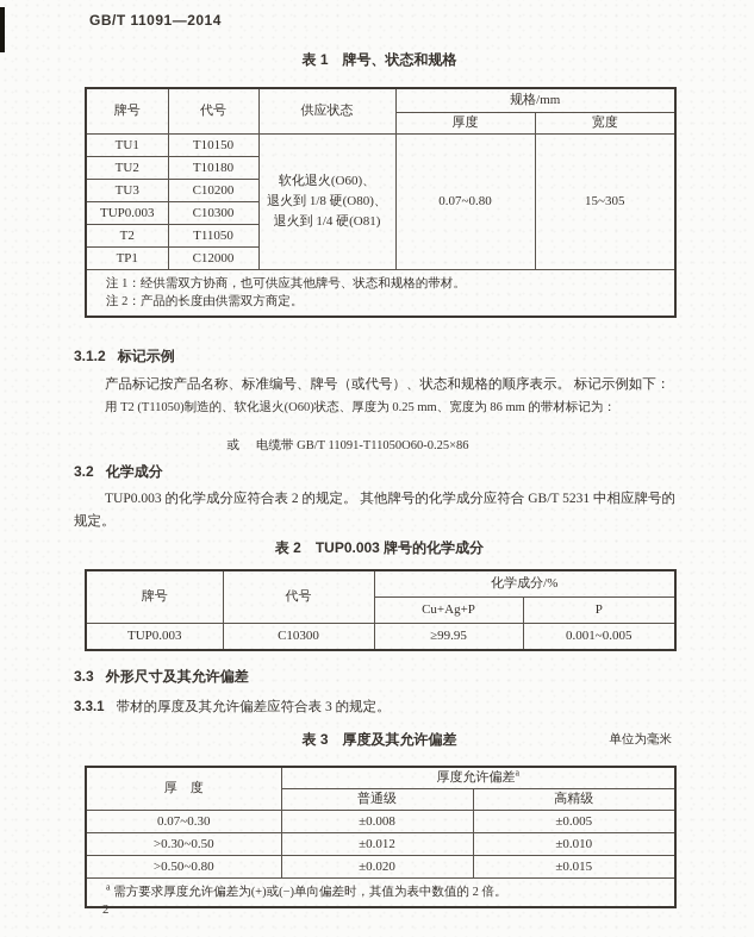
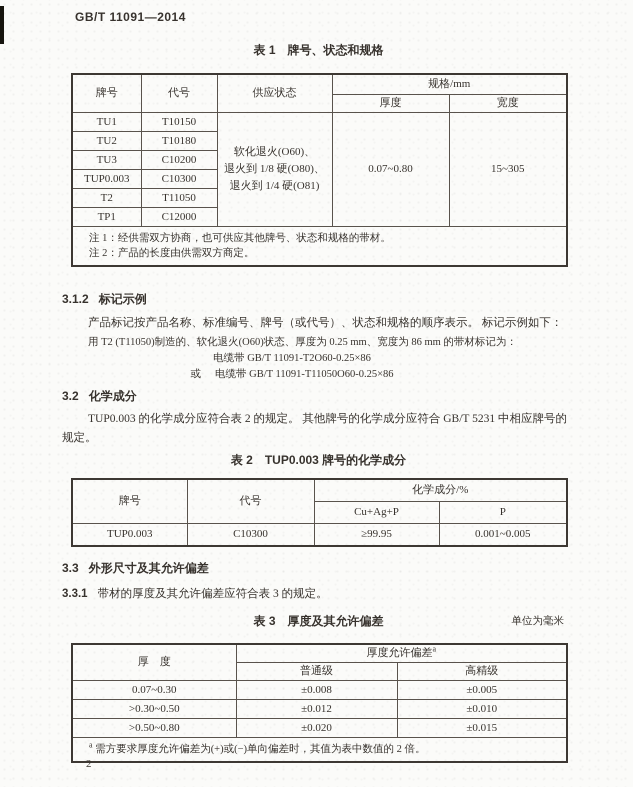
  GB/T 11091—2014
  表 1 牌号、状态和规格
  牌号	代号	供应状态	规格/mm
  厚度	宽度
  TU1	T10150	软化退火(O60)、 退火到 1/8 硬(O80)、 退火到 1/4 硬(O81)	0.07~0.80	15~305
  TU2	T10180
  TU3	C10200
  TUP0.003	C10300
  T2	T11050
  TP1	C12000
  注 1：经供需双方协商，也可供应其他牌号、状态和规格的带材。 注 2：产品的长度由供需双方商定。
  3.1.2 标记示例
  产品标记按产品名称、标准编号、牌号（或代号）、状态和规格的顺序表示。 标记示例如下：
  用 T2 (T11050)制造的、软化退火(O60)状态、厚度为 0.25 mm、宽度为 86 mm 的带材标记为：
+ 电缆带 GB/T 11091-T2O60-0.25×86
  或 电缆带 GB/T 11091-T11050O60-0.25×86
  3.2 化学成分
  TUP0.003 的化学成分应符合表 2 的规定。 其他牌号的化学成分应符合 GB/T 5231 中相应牌号的
  规定。
  表 2 TUP0.003 牌号的化学成分
  牌号	代号	化学成分/%
  Cu+Ag+P	P
  TUP0.003	C10300	≥99.95	0.001~0.005
  3.3 外形尺寸及其允许偏差
  3.3.1 带材的厚度及其允许偏差应符合表 3 的规定。
  表 3 厚度及其允许偏差
  单位为毫米
  厚 度	厚度允许偏差a
  普通级	高精级
  0.07~0.30	±0.008	±0.005
  >0.30~0.50	±0.012	±0.010
  >0.50~0.80	±0.020	±0.015
  a 需方要求厚度允许偏差为(+)或(−)单向偏差时，其值为表中数值的 2 倍。
  2
